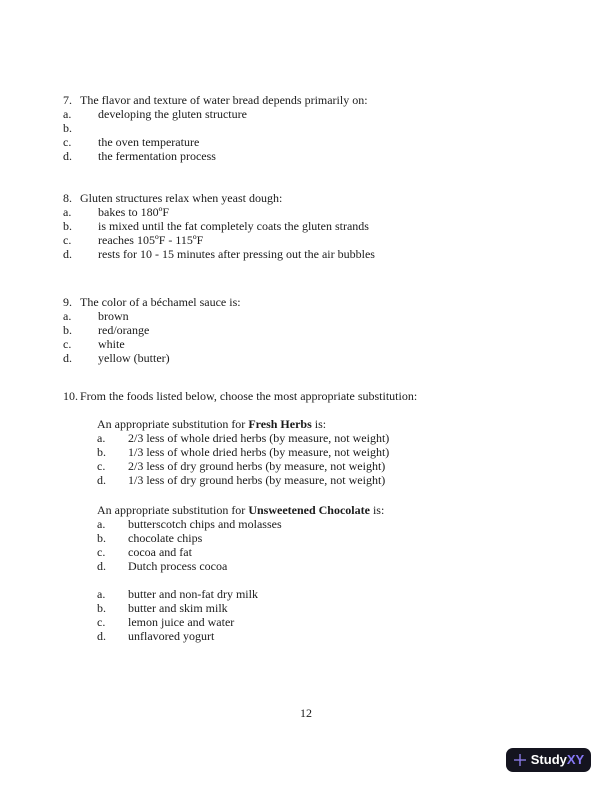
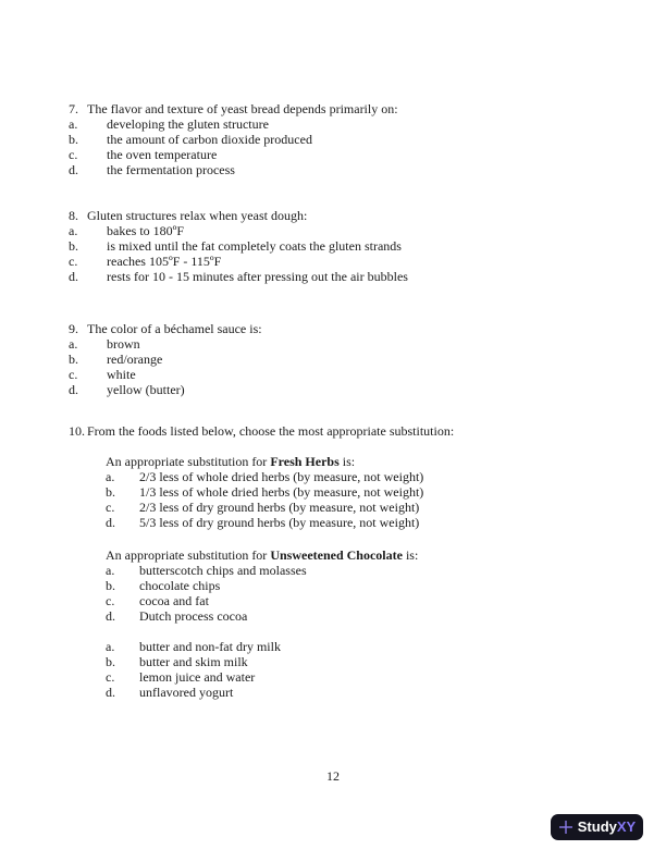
  7.
- The flavor and texture of water bread depends primarily on:
+ The flavor and texture of yeast bread depends primarily on:
  a.
  developing the gluten structure
  b.
+ the amount of carbon dioxide produced
  c.
  the oven temperature
  d.
  the fermentation process
  8.
  Gluten structures relax when yeast dough:
  a.
  bakes to 180ºF
  b.
  is mixed until the fat completely coats the gluten strands
  c.
  reaches 105ºF - 115ºF
  d.
  rests for 10 - 15 minutes after pressing out the air bubbles
  9.
  The color of a béchamel sauce is:
  a.
  brown
  b.
  red/orange
  c.
  white
  d.
  yellow (butter)
  10.
  From the foods listed below, choose the most appropriate substitution:
  An appropriate substitution for Fresh Herbs is:
  a.
  2/3 less of whole dried herbs (by measure, not weight)
  b.
  1/3 less of whole dried herbs (by measure, not weight)
  c.
  2/3 less of dry ground herbs (by measure, not weight)
  d.
- 1/3 less of dry ground herbs (by measure, not weight)
+ 5/3 less of dry ground herbs (by measure, not weight)
  An appropriate substitution for Unsweetened Chocolate is:
  a.
  butterscotch chips and molasses
  b.
  chocolate chips
  c.
  cocoa and fat
  d.
  Dutch process cocoa
  a.
  butter and non-fat dry milk
  b.
  butter and skim milk
  c.
  lemon juice and water
  d.
  unflavored yogurt
  12
  Study
  XY
